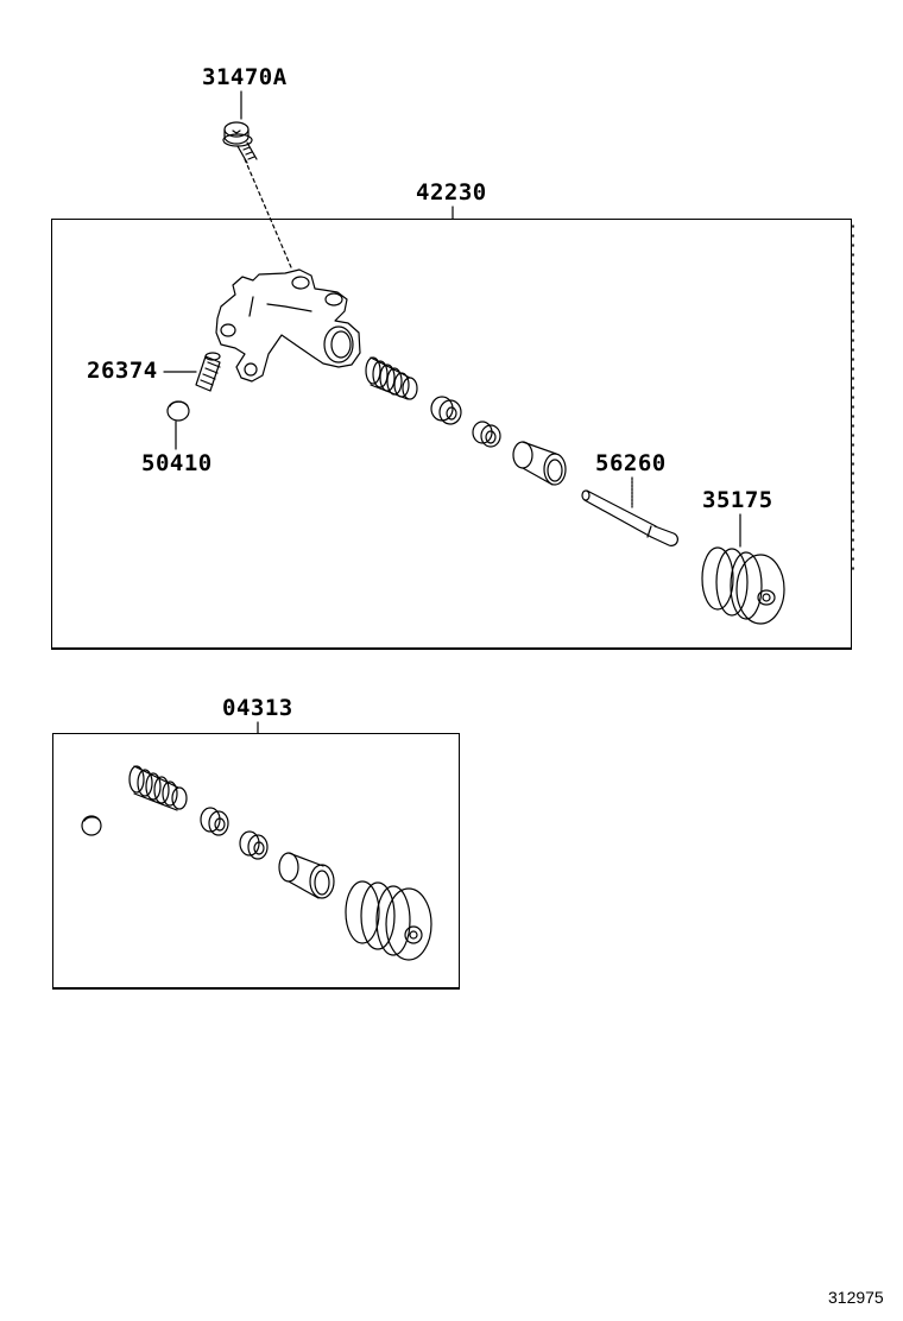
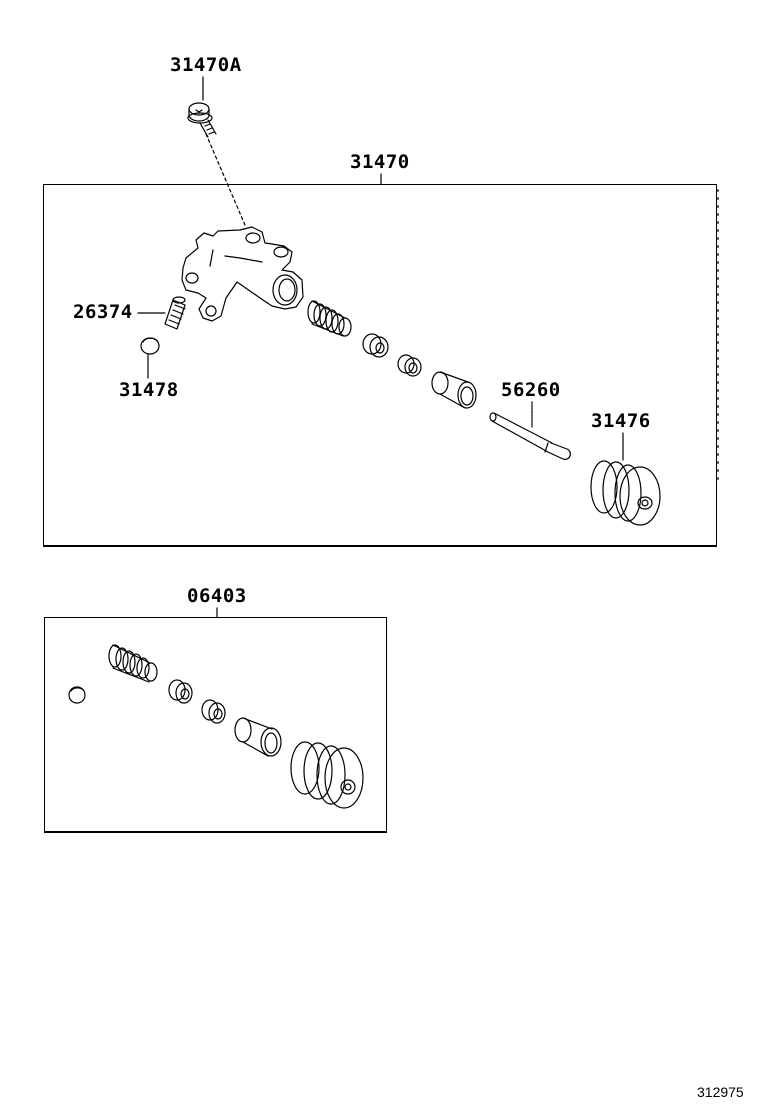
  31470A
- 42230
+ 31470
  26374
- 50410
+ 31478
  56260
- 35175
+ 31476
- 04313
+ 06403
  312975
